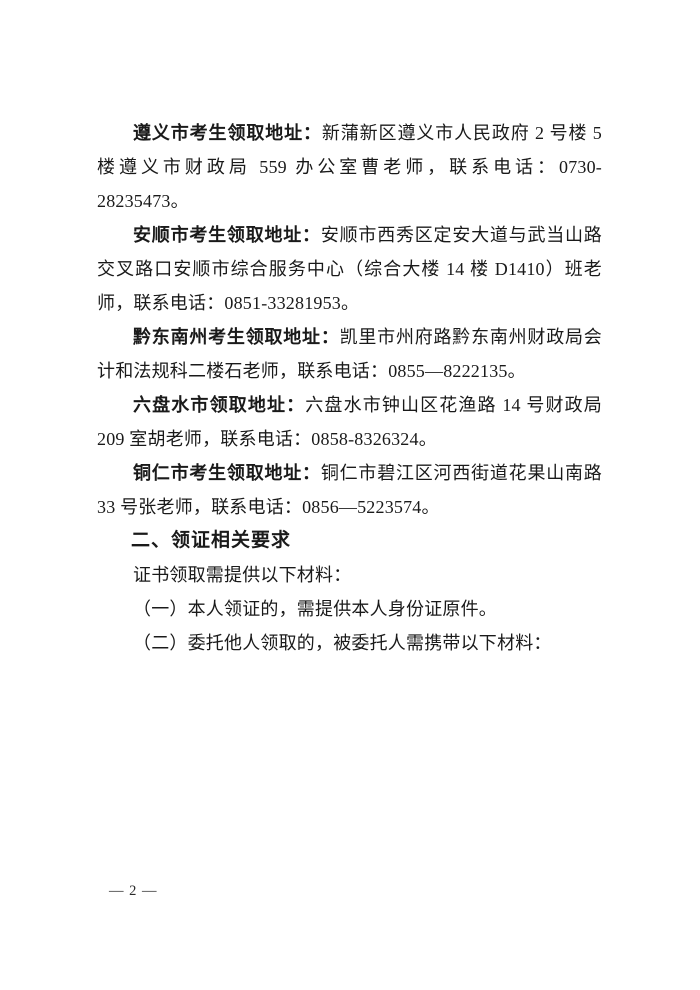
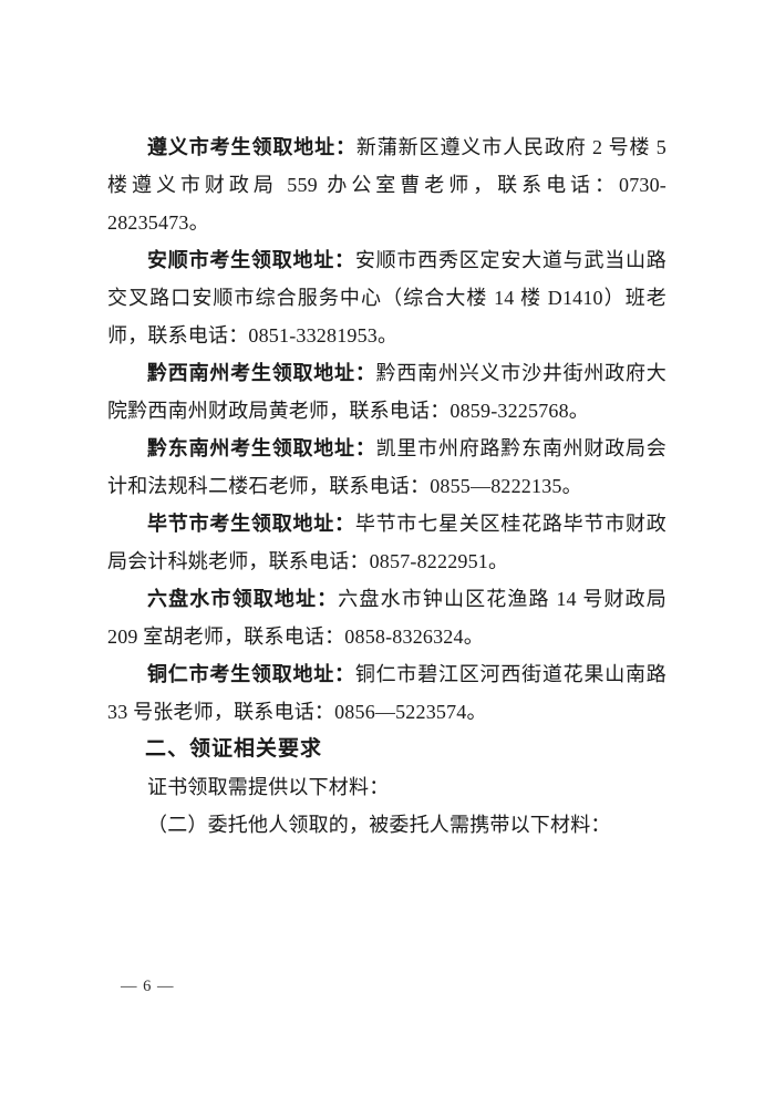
  遵义市考生领取地址：新蒲新区遵义市人民政府 2 号楼 5 楼遵义市财政局 559 办公室曹老师，联系电话：0730-28235473。
  安顺市考生领取地址：安顺市西秀区定安大道与武当山路交叉路口安顺市综合服务中心（综合大楼 14 楼 D1410）班老师，联系电话：0851-33281953。
+ 黔西南州考生领取地址：黔西南州兴义市沙井街州政府大院黔西南州财政局黄老师，联系电话：0859-3225768。
  黔东南州考生领取地址：凯里市州府路黔东南州财政局会计和法规科二楼石老师，联系电话：0855—8222135。
+ 毕节市考生领取地址：毕节市七星关区桂花路毕节市财政局会计科姚老师，联系电话：0857-8222951。
  六盘水市领取地址：六盘水市钟山区花渔路 14 号财政局 209 室胡老师，联系电话：0858-8326324。
  铜仁市考生领取地址：铜仁市碧江区河西街道花果山南路 33 号张老师，联系电话：0856—5223574。
  二、领证相关要求
  证书领取需提供以下材料：
- （一）本人领证的，需提供本人身份证原件。
  （二）委托他人领取的，被委托人需携带以下材料：
- — 2 —
+ — 6 —
